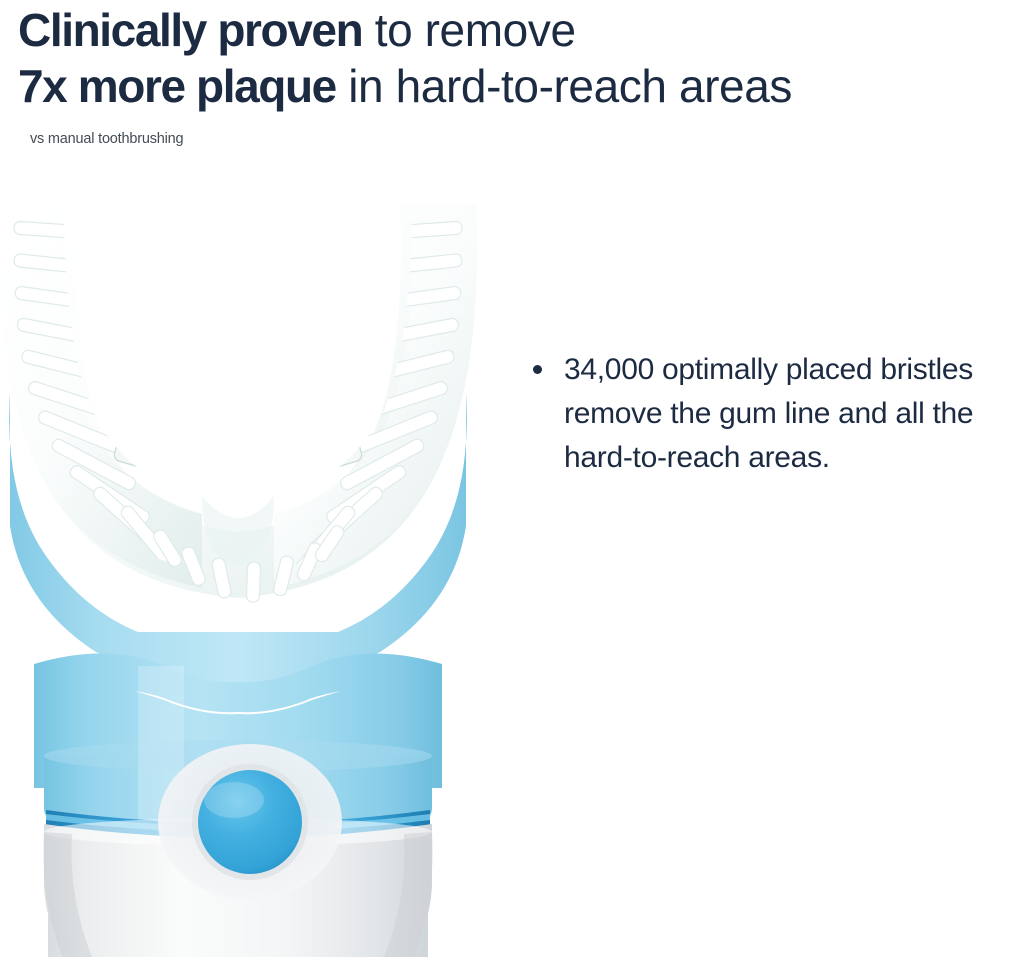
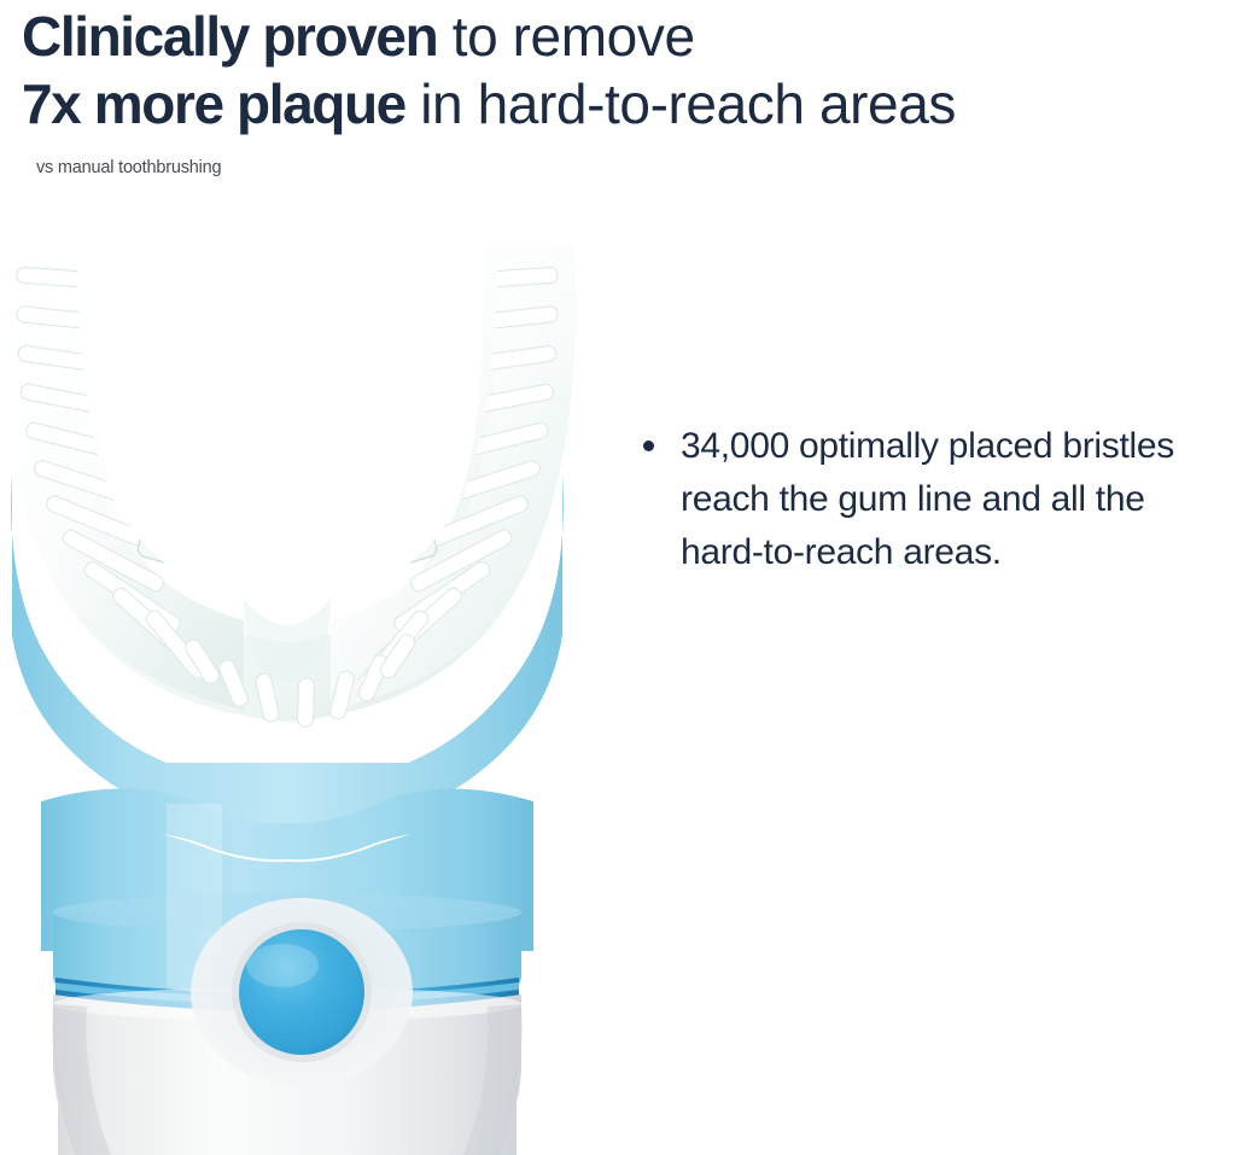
  Clinically proven to remove
  7x more plaque in hard-to-reach areas
  vs manual toothbrushing
- 34,000 optimally placed bristles remove the gum line and all the hard-to-reach areas.
+ 34,000 optimally placed bristles reach the gum line and all the hard-to-reach areas.
